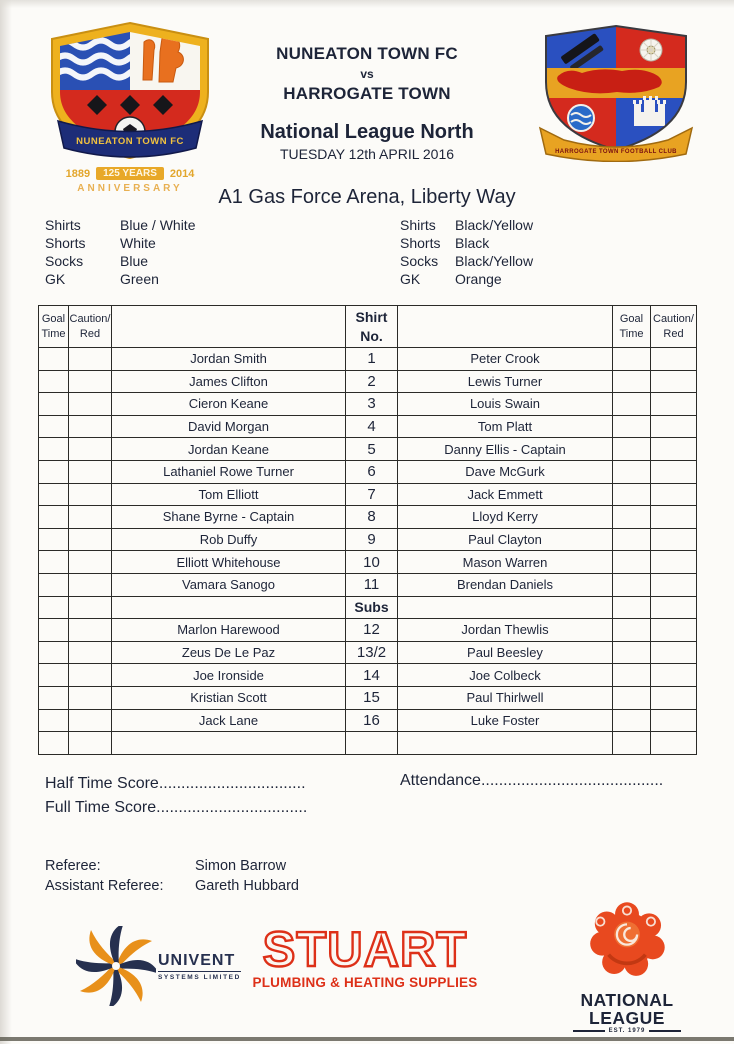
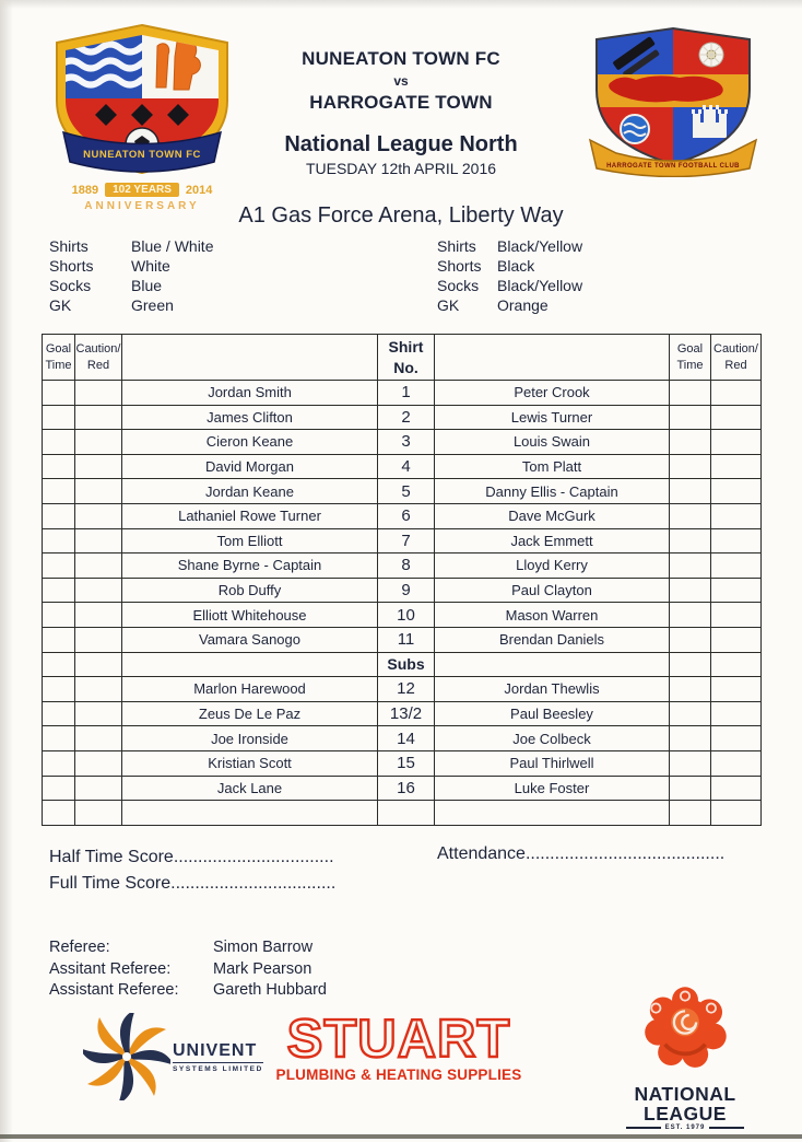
  NUNEATON TOWN FC
  1889
- 125 YEARS
+ 102 YEARS
  2014
  ANNIVERSARY
  NUNEATON TOWN FC
  vs
  HARROGATE TOWN
  National League North
  TUESDAY 12th APRIL 2016
  A1 Gas Force Arena, Liberty Way
  Shirts
  Blue / White
  Shorts
  White
  Socks
  Blue
  GK
  Green
  Shirts
  Black/Yellow
  Shorts
  Black
  Socks
  Black/Yellow
  GK
  Orange
  Goal Time	Caution/ Red		Shirt No.		Goal Time	Caution/ Red
  		Jordan Smith	1	Peter Crook
  		James Clifton	2	Lewis Turner
  		Cieron Keane	3	Louis Swain
  		David Morgan	4	Tom Platt
  		Jordan Keane	5	Danny Ellis - Captain
  		Lathaniel Rowe Turner	6	Dave McGurk
  		Tom Elliott	7	Jack Emmett
  		Shane Byrne - Captain	8	Lloyd Kerry
  		Rob Duffy	9	Paul Clayton
  		Elliott Whitehouse	10	Mason Warren
  		Vamara Sanogo	11	Brendan Daniels
  			Subs
  		Marlon Harewood	12	Jordan Thewlis
  		Zeus De Le Paz	13/2	Paul Beesley
  		Joe Ironside	14	Joe Colbeck
  		Kristian Scott	15	Paul Thirlwell
  		Jack Lane	16	Luke Foster
  Half Time Score.................................
  Full Time Score..................................
  Attendance.........................................
  Referee:
  Simon Barrow
+ Assitant Referee:
+ Mark Pearson
  Assistant Referee:
  Gareth Hubbard
  UNIVENT
  STUART
  PLUMBING & HEATING SUPPLIES
  NATIONAL
  LEAGUE
